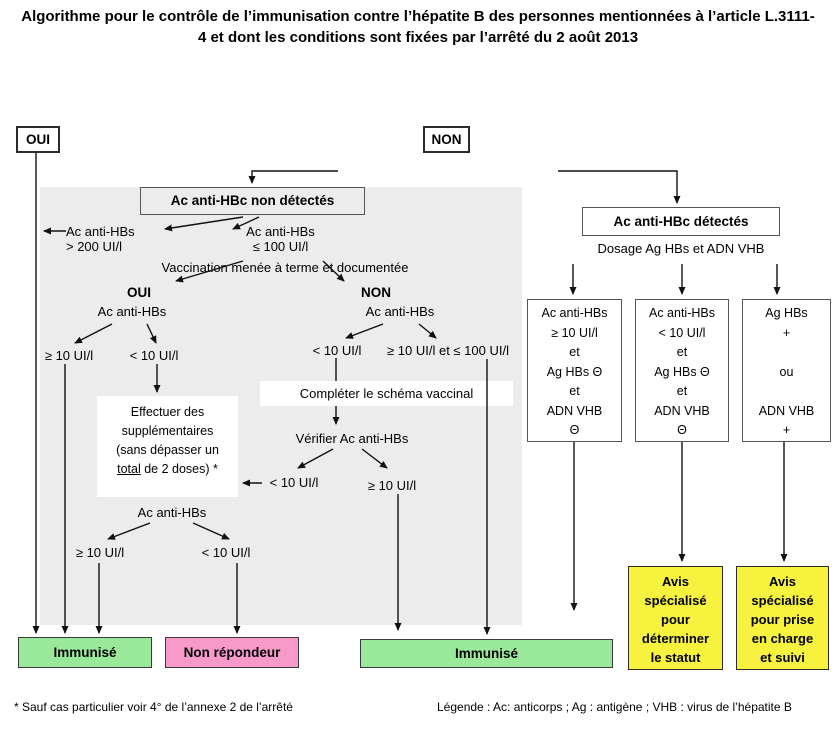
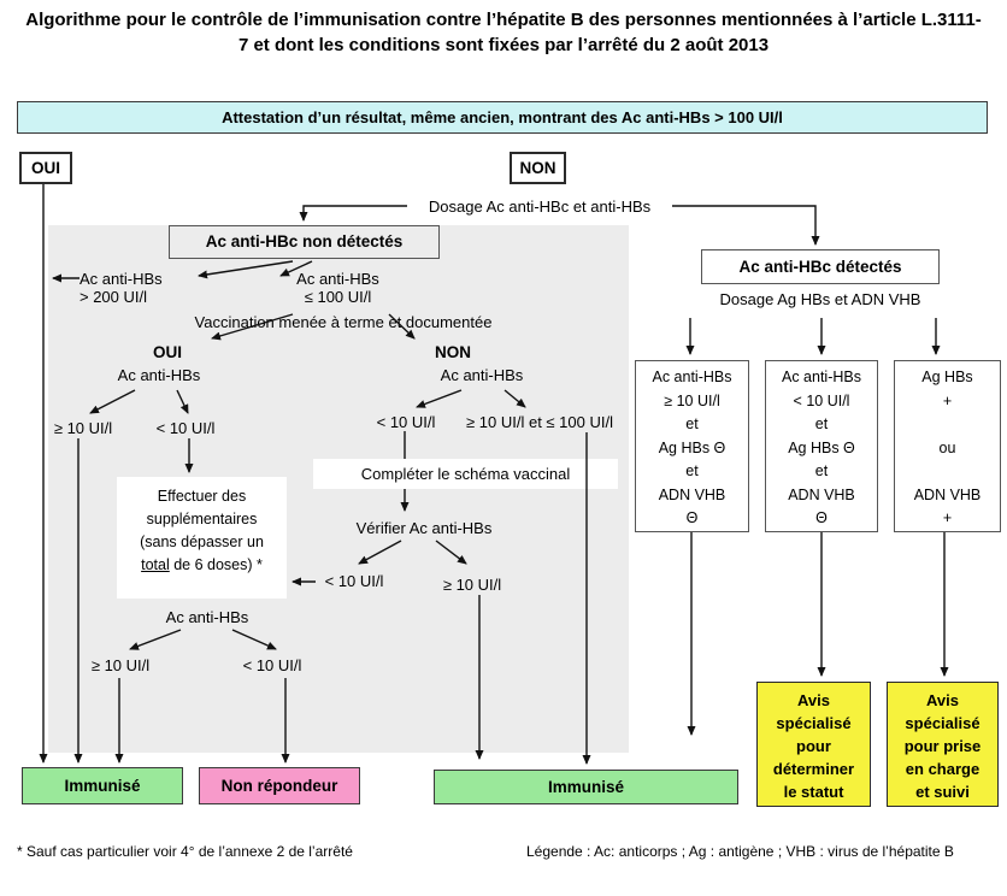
- Algorithme pour le contrôle de l’immunisation contre l’hépatite B des personnes mentionnées à l’article L.3111-4 et dont les conditions sont fixées par l’arrêté du 2 août 2013
+ Algorithme pour le contrôle de l’immunisation contre l’hépatite B des personnes mentionnées à l’article L.3111-7 et dont les conditions sont fixées par l’arrêté du 2 août 2013
+ Attestation d’un résultat, même ancien, montrant des Ac anti-HBs > 100 UI/l
  OUI
  NON
+ Dosage Ac anti-HBc et anti-HBs
  Ac anti-HBc non détectés
  Ac anti-HBs
  > 200 UI/l
  Ac anti-HBs
  ≤ 100 UI/l
  Vaccination menée à terme et documentée
  OUI
  NON
  Ac anti-HBs
  ≥ 10 UI/l
  < 10 UI/l
  Ac anti-HBs
  < 10 UI/l
  ≥ 10 UI/l et ≤ 100 UI/l
  Compléter le schéma vaccinal
  Vérifier Ac anti-HBs
  < 10 UI/l
  ≥ 10 UI/l
  Effectuer des
  supplémentaires
  (sans dépasser un
- total de 2 doses) *
+ total de 6 doses) *
  Ac anti-HBs
  ≥ 10 UI/l
  < 10 UI/l
  Ac anti-HBc détectés
  Dosage Ag HBs et ADN VHB
  Ac anti-HBs
  ≥ 10 UI/l
  et
  Ag HBs Θ
  et
  ADN VHB
  Θ
  Ac anti-HBs
  < 10 UI/l
  et
  Ag HBs Θ
  et
  ADN VHB
  Θ
  Ag HBs
  +
  ou
  ADN VHB
  +
  Avis
  spécialisé
  pour
  déterminer
  le statut
  Avis
  spécialisé
  pour prise
  en charge
  et suivi
  Immunisé
  Non répondeur
  Immunisé
  * Sauf cas particulier voir 4° de l’annexe 2 de l’arrêté
  Légende : Ac: anticorps ; Ag : antigène ; VHB : virus de l’hépatite B
